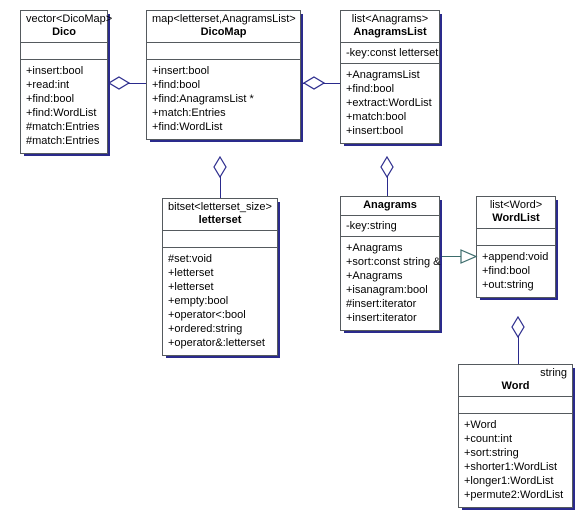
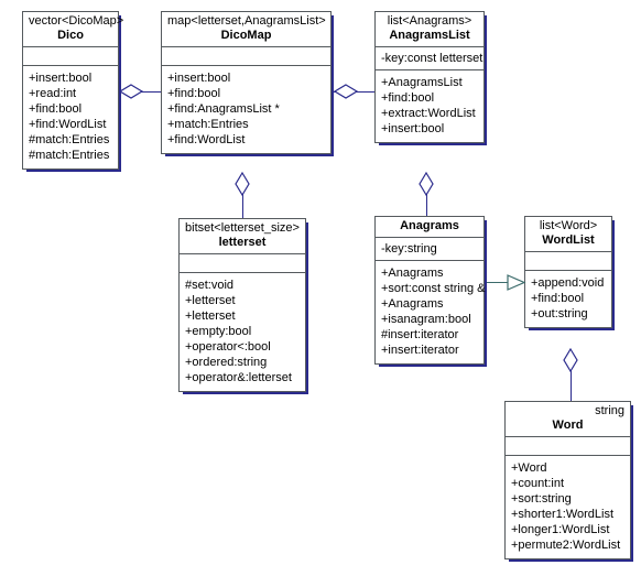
  vector<DicoMap>
  Dico
  +insert:bool
  +read:int
  +find:bool
  +find:WordList
  #match:Entries
  #match:Entries
  map<letterset,AnagramsList>
  DicoMap
  +insert:bool
  +find:bool
  +find:AnagramsList *
  +match:Entries
  +find:WordList
  list<Anagrams>
  AnagramsList
  -key:const letterset
  +AnagramsList
  +find:bool
  +extract:WordList
- +match:bool
  +insert:bool
  bitset<letterset_size>
  letterset
  #set:void
  +letterset
  +letterset
  +empty:bool
  +operator<:bool
  +ordered:string
  +operator&:letterset
  Anagrams
  -key:string
  +Anagrams
  +sort:const string &
  +Anagrams
  +isanagram:bool
  #insert:iterator
  +insert:iterator
  list<Word>
  WordList
  +append:void
  +find:bool
  +out:string
  string
  Word
  +Word
  +count:int
  +sort:string
  +shorter1:WordList
  +longer1:WordList
  +permute2:WordList
